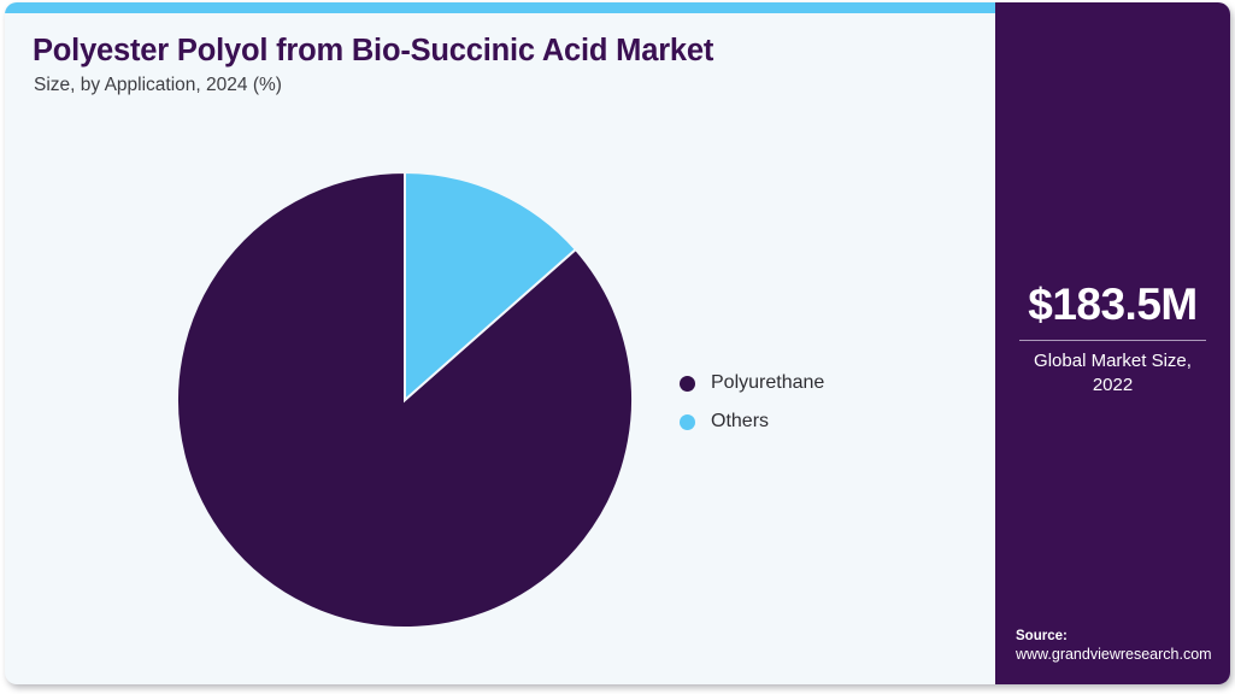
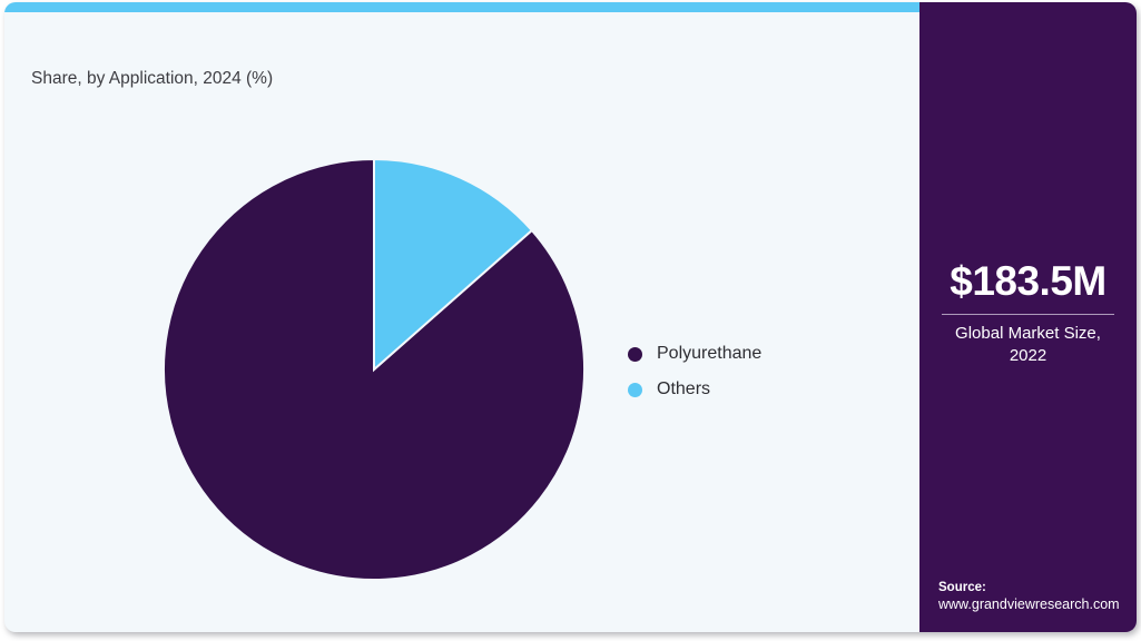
- Polyester Polyol from Bio-Succinic Acid Market
- Size, by Application, 2024 (%)
+ Share, by Application, 2024 (%)
  Polyurethane
  Others
  $183.5M
  Global Market Size, 2022
  Source:
  www.grandviewresearch.com
